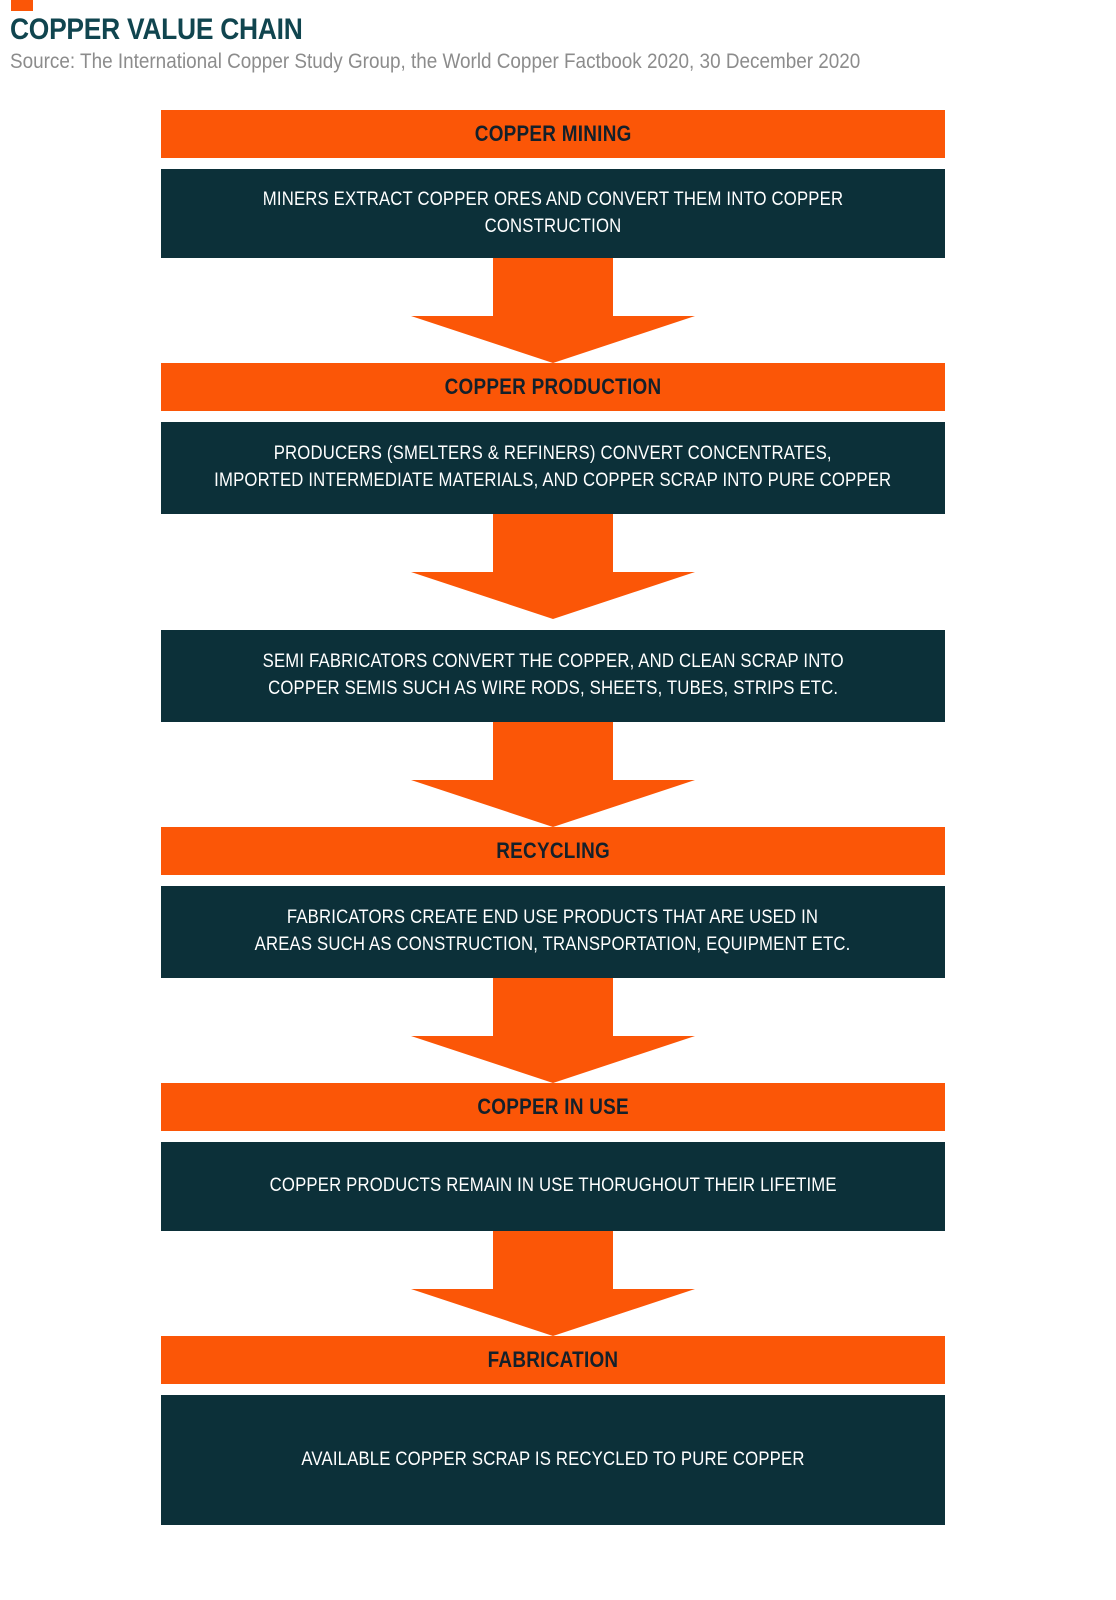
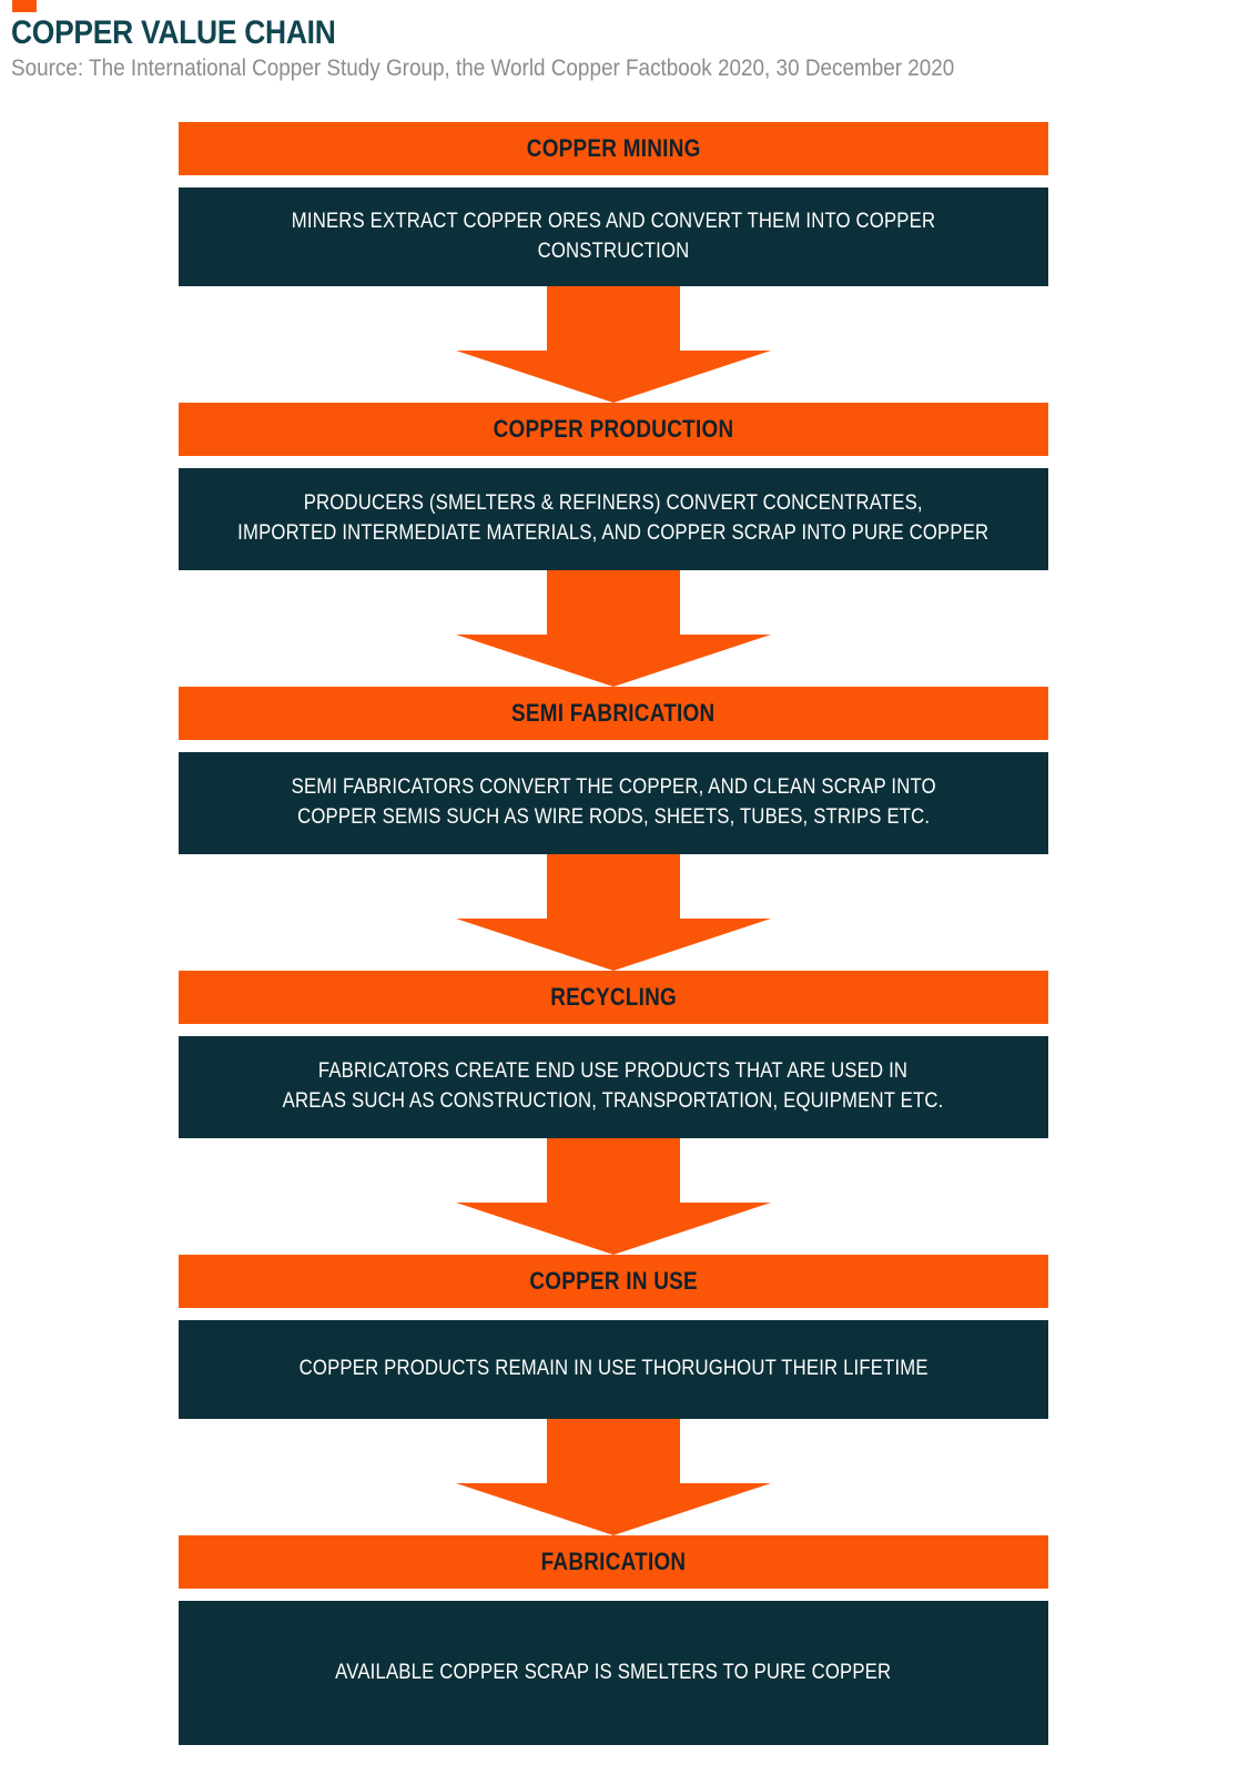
  COPPER VALUE CHAIN
  Source: The International Copper Study Group, the World Copper Factbook 2020, 30 December 2020
  COPPER MINING
  MINERS EXTRACT COPPER ORES AND CONVERT THEM INTO COPPER CONSTRUCTION
  COPPER PRODUCTION
  PRODUCERS (SMELTERS & REFINERS) CONVERT CONCENTRATES,
  IMPORTED INTERMEDIATE MATERIALS, AND COPPER SCRAP INTO PURE COPPER
+ SEMI FABRICATION
  SEMI FABRICATORS CONVERT THE COPPER, AND CLEAN SCRAP INTO
  COPPER SEMIS SUCH AS WIRE RODS, SHEETS, TUBES, STRIPS ETC.
  RECYCLING
  FABRICATORS CREATE END USE PRODUCTS THAT ARE USED IN
  AREAS SUCH AS CONSTRUCTION, TRANSPORTATION, EQUIPMENT ETC.
  COPPER IN USE
  COPPER PRODUCTS REMAIN IN USE THORUGHOUT THEIR LIFETIME
  FABRICATION
- AVAILABLE COPPER SCRAP IS RECYCLED TO PURE COPPER
+ AVAILABLE COPPER SCRAP IS SMELTERS TO PURE COPPER
